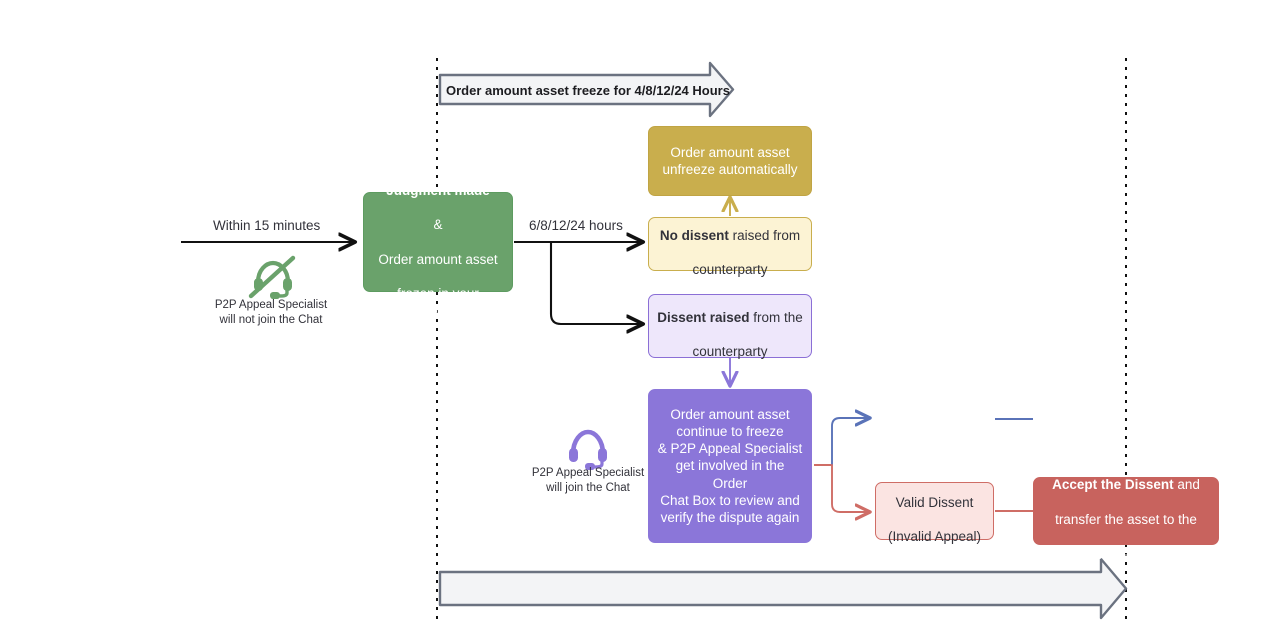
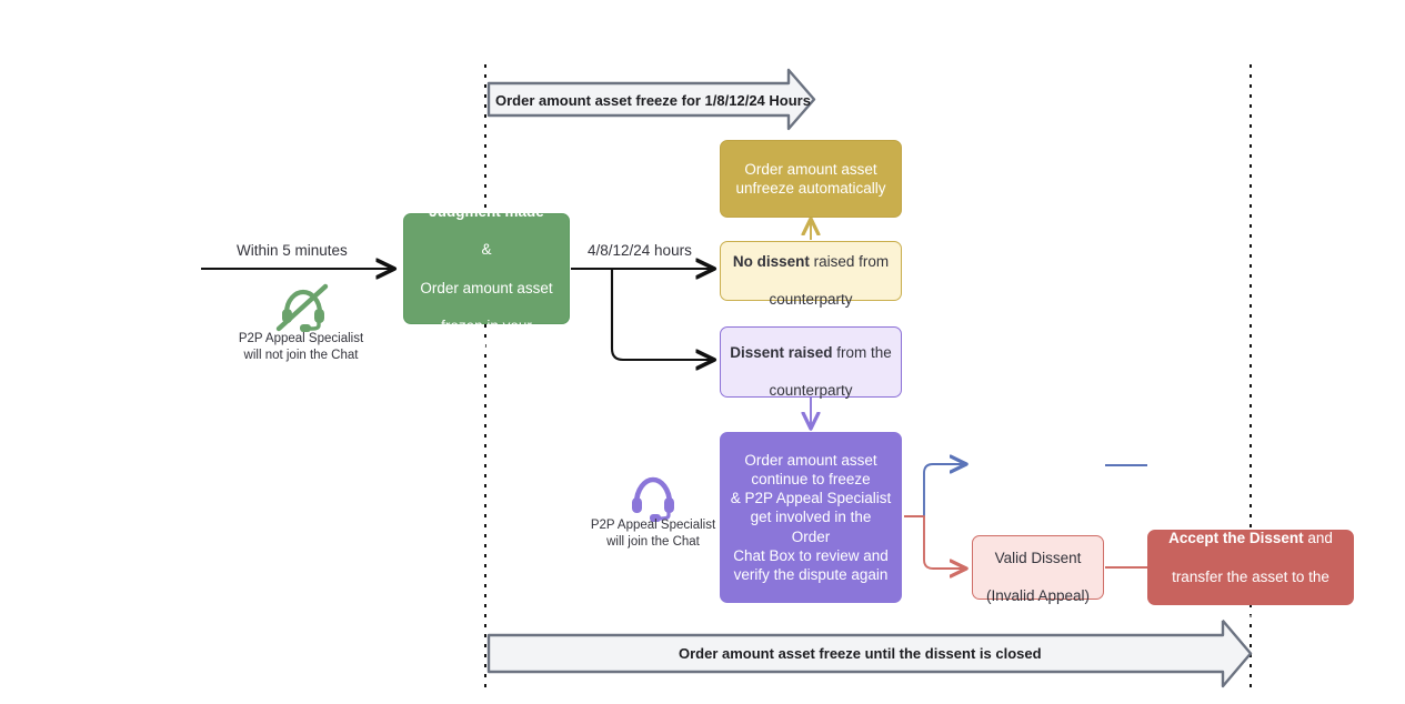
- Order amount asset freeze for 4/8/12/24 Hours
+ Order amount asset freeze for 1/8/12/24 Hours
+ Order amount asset freeze until the dissent is closed
  Judgment made
  &
  Order amount asset
  frozen in your account
  Order amount asset
  unfreeze automatically
  No dissent raised from
  counterparty
  Dissent raised from the
  counterparty
  Order amount asset
  continue to freeze
  & P2P Appeal Specialist
  get involved in the Order
  Chat Box to review and
  verify the dispute again
  Valid Dissent
  (Invalid Appeal)
  Accept the Dissent and
  transfer the asset to the
  counterparty
- Within 15 minutes
+ Within 5 minutes
- 6/8/12/24 hours
+ 4/8/12/24 hours
  P2P Appeal Specialist
  will not join the Chat
  P2P Appeal Specialist
  will join the Chat
